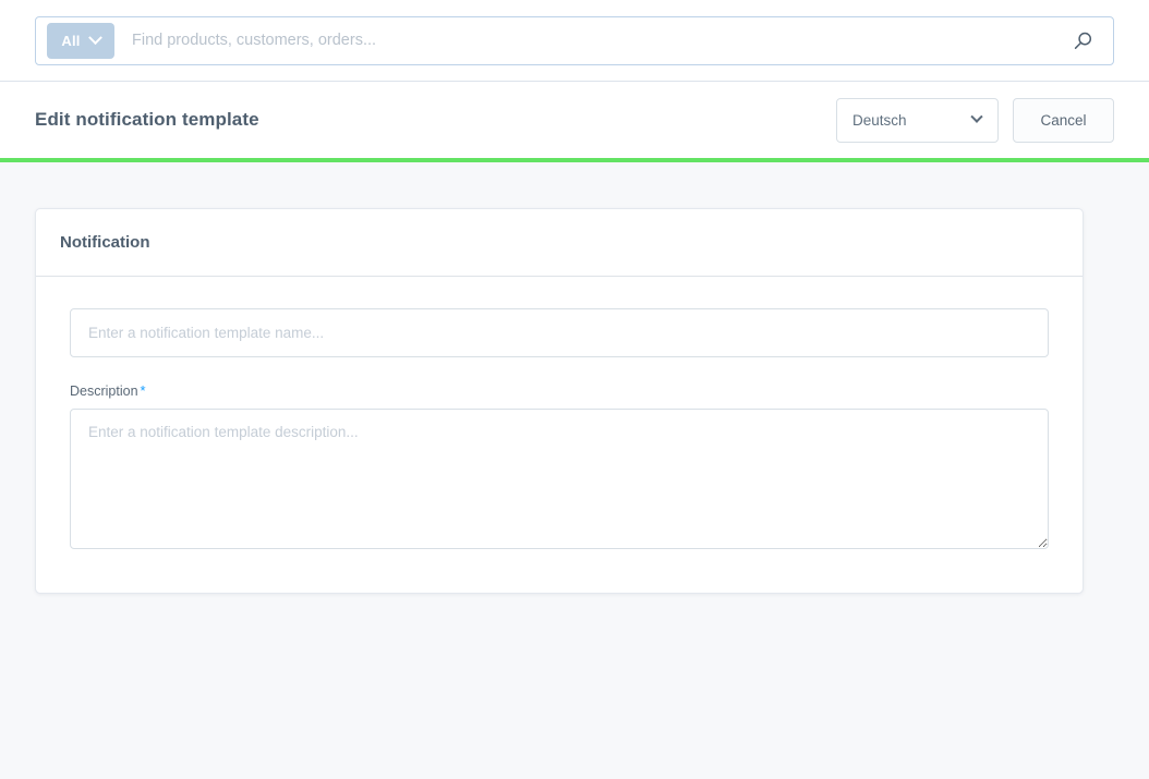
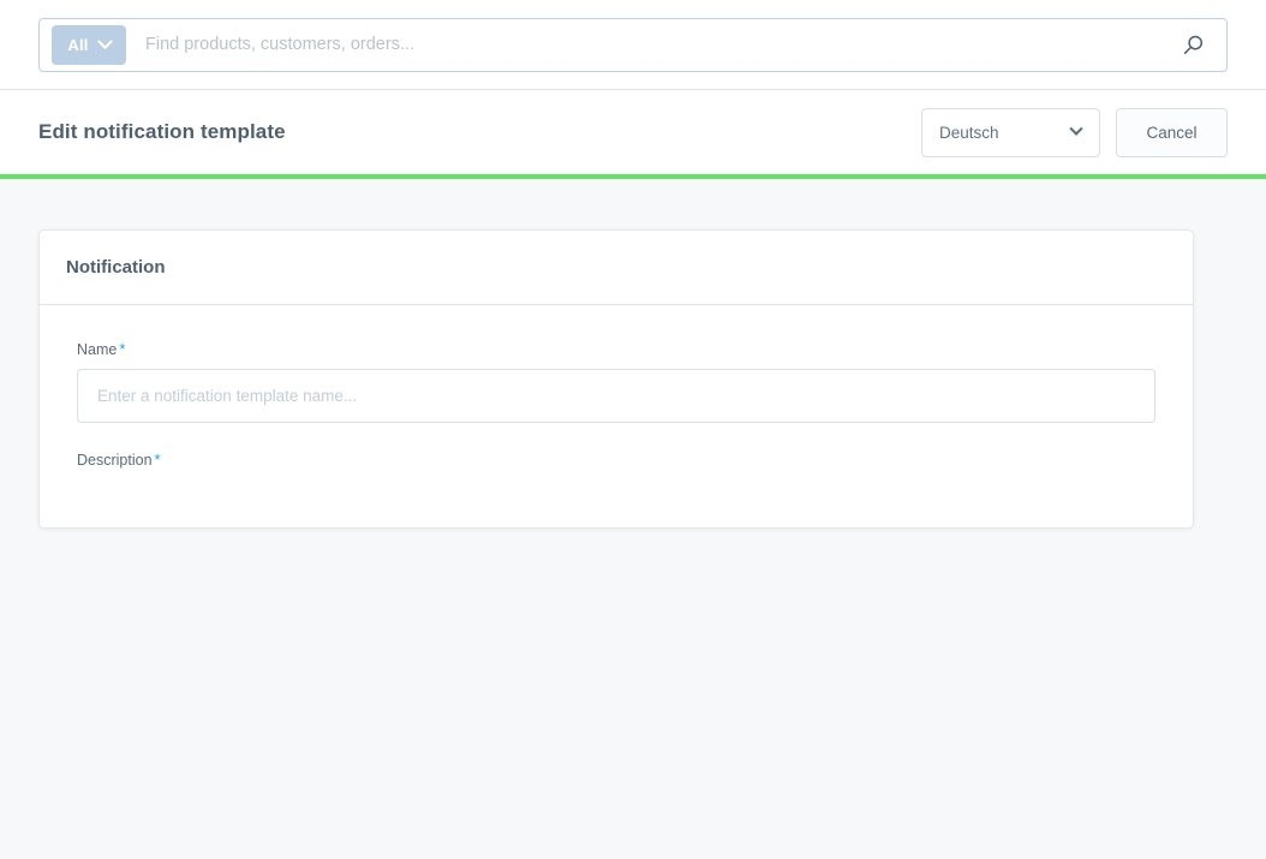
  All
  Find products, customers, orders...
  Edit notification template
  Deutsch
  Cancel
  Notification
+ Name *
  Enter a notification template name...
  Description *
- Enter a notification template description...
